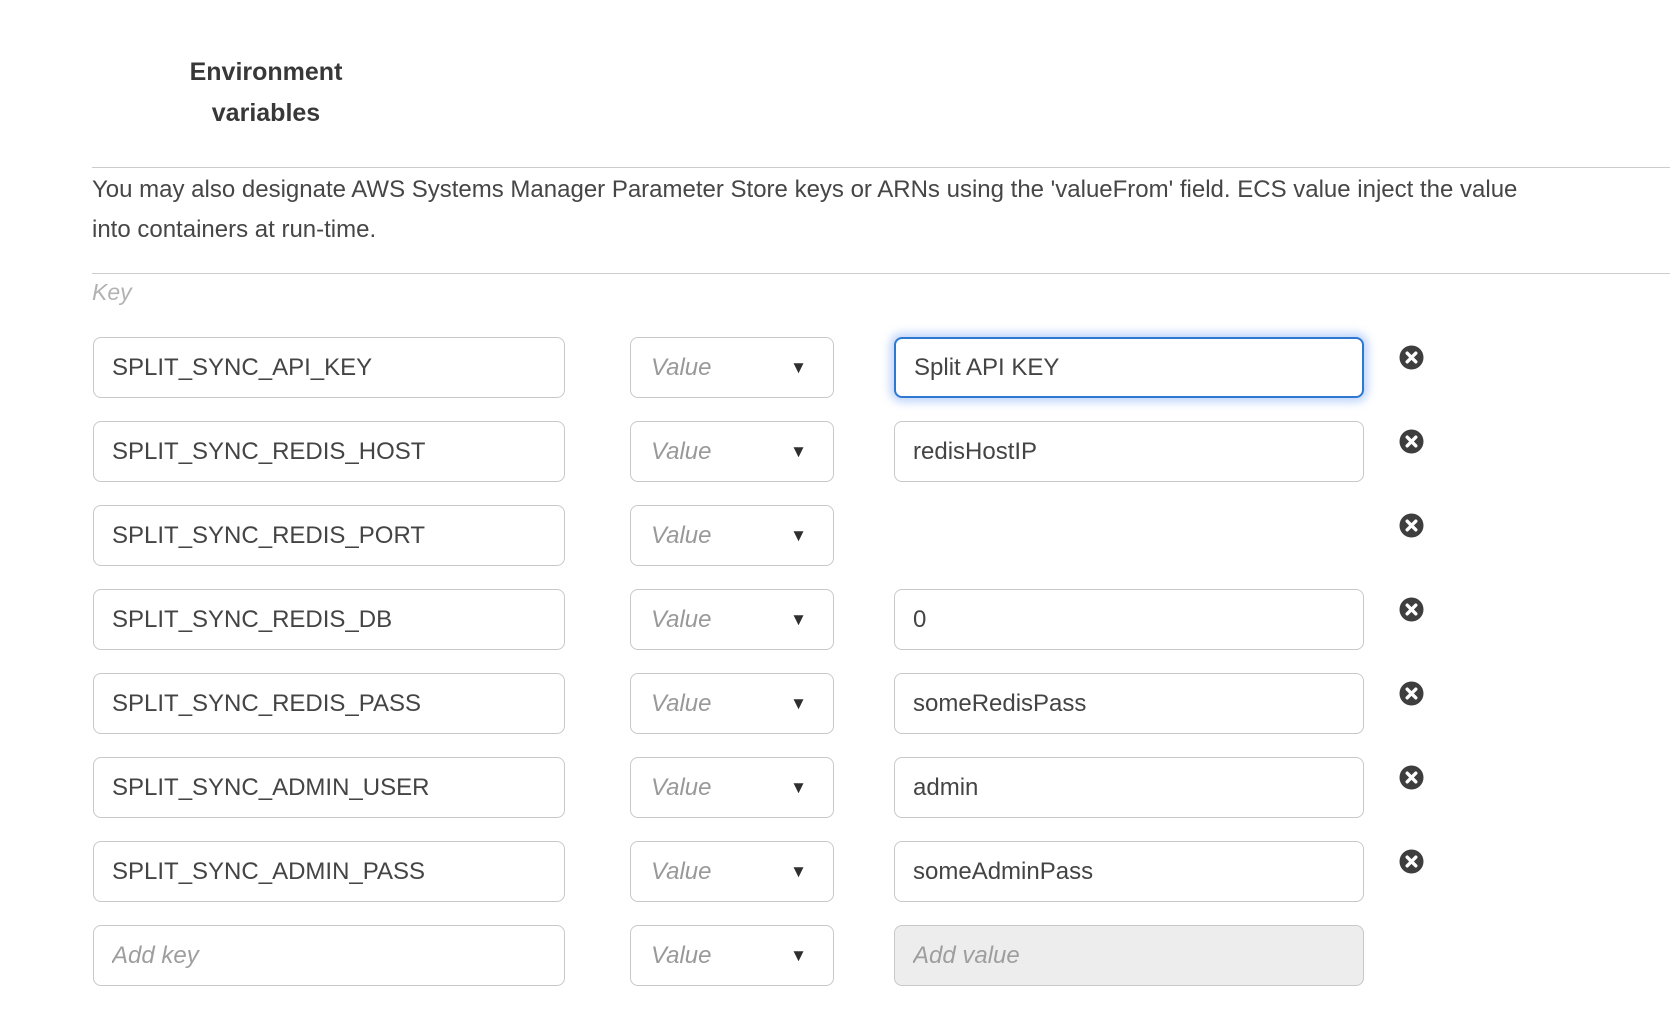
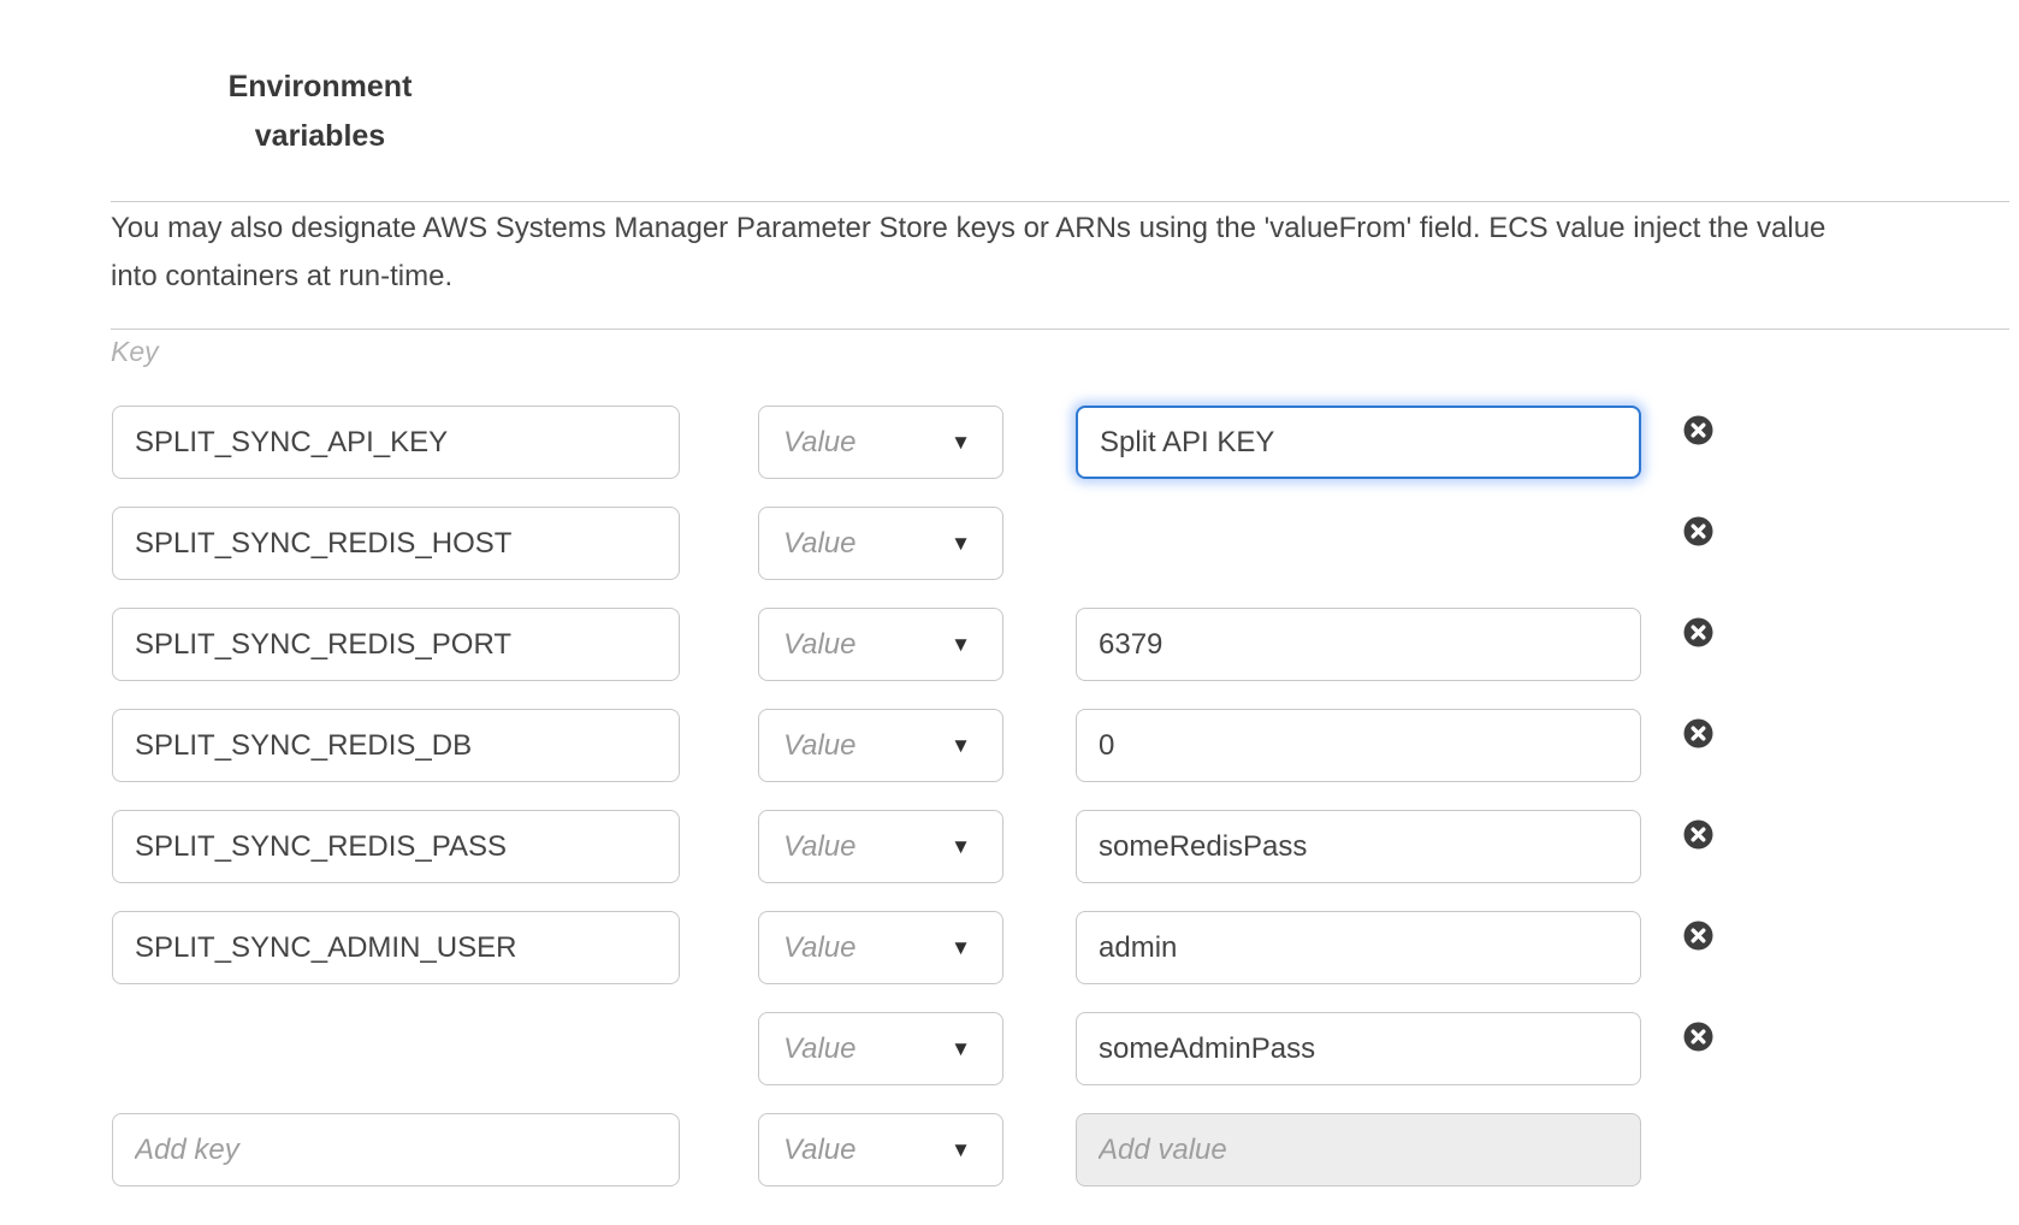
  Environment variables
  You may also designate AWS Systems Manager Parameter Store keys or ARNs using the 'valueFrom' field. ECS value inject the value into containers at run-time.
  Key
  SPLIT_SYNC_API_KEY
  Value
  ▼
  Split API KEY
  SPLIT_SYNC_REDIS_HOST
  Value
  ▼
- redisHostIP
  SPLIT_SYNC_REDIS_PORT
  Value
  ▼
+ 6379
  SPLIT_SYNC_REDIS_DB
  Value
  ▼
  0
  SPLIT_SYNC_REDIS_PASS
  Value
  ▼
  someRedisPass
  SPLIT_SYNC_ADMIN_USER
  Value
  ▼
  admin
- SPLIT_SYNC_ADMIN_PASS
  Value
  ▼
  someAdminPass
  Add key
  Value
  ▼
  Add value
